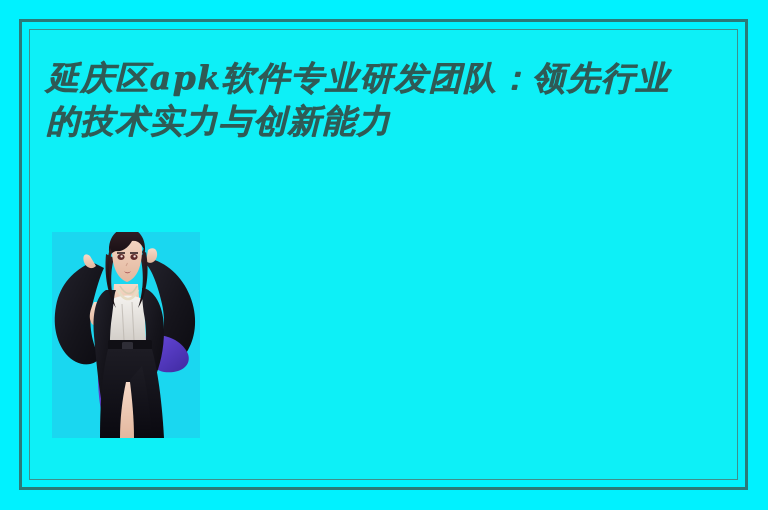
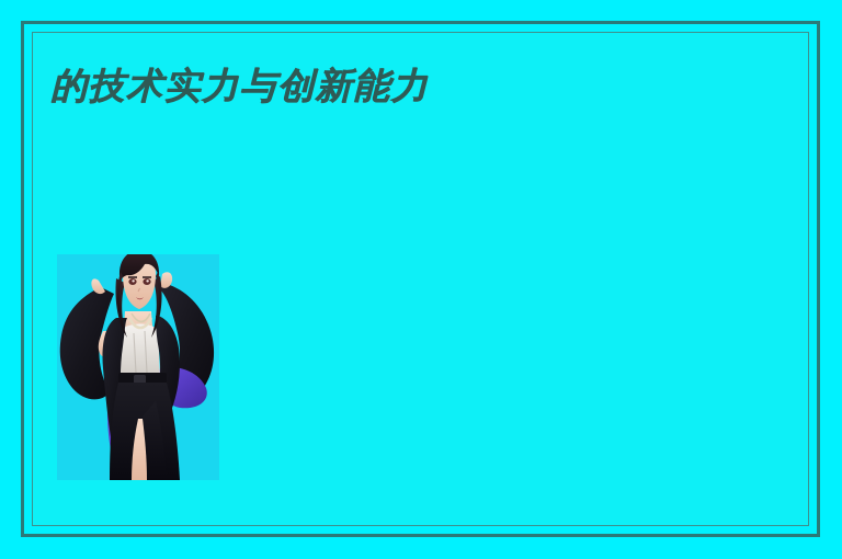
- 延庆区apk软件专业研发团队：领先行业
  的技术实力与创新能力
